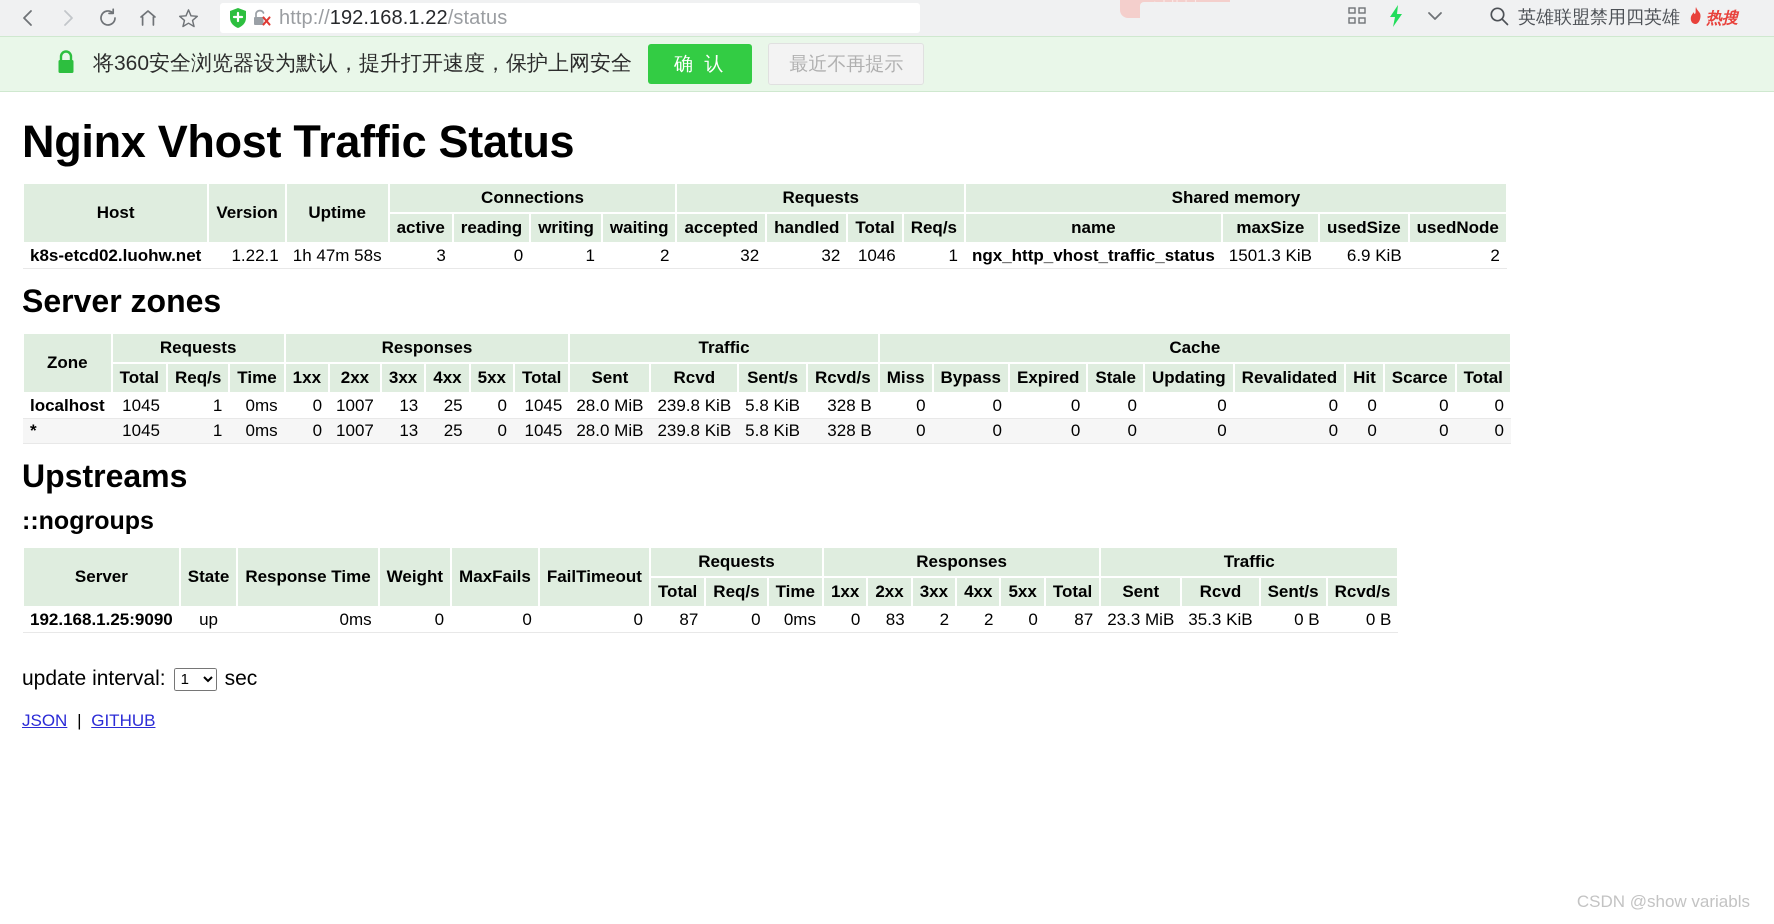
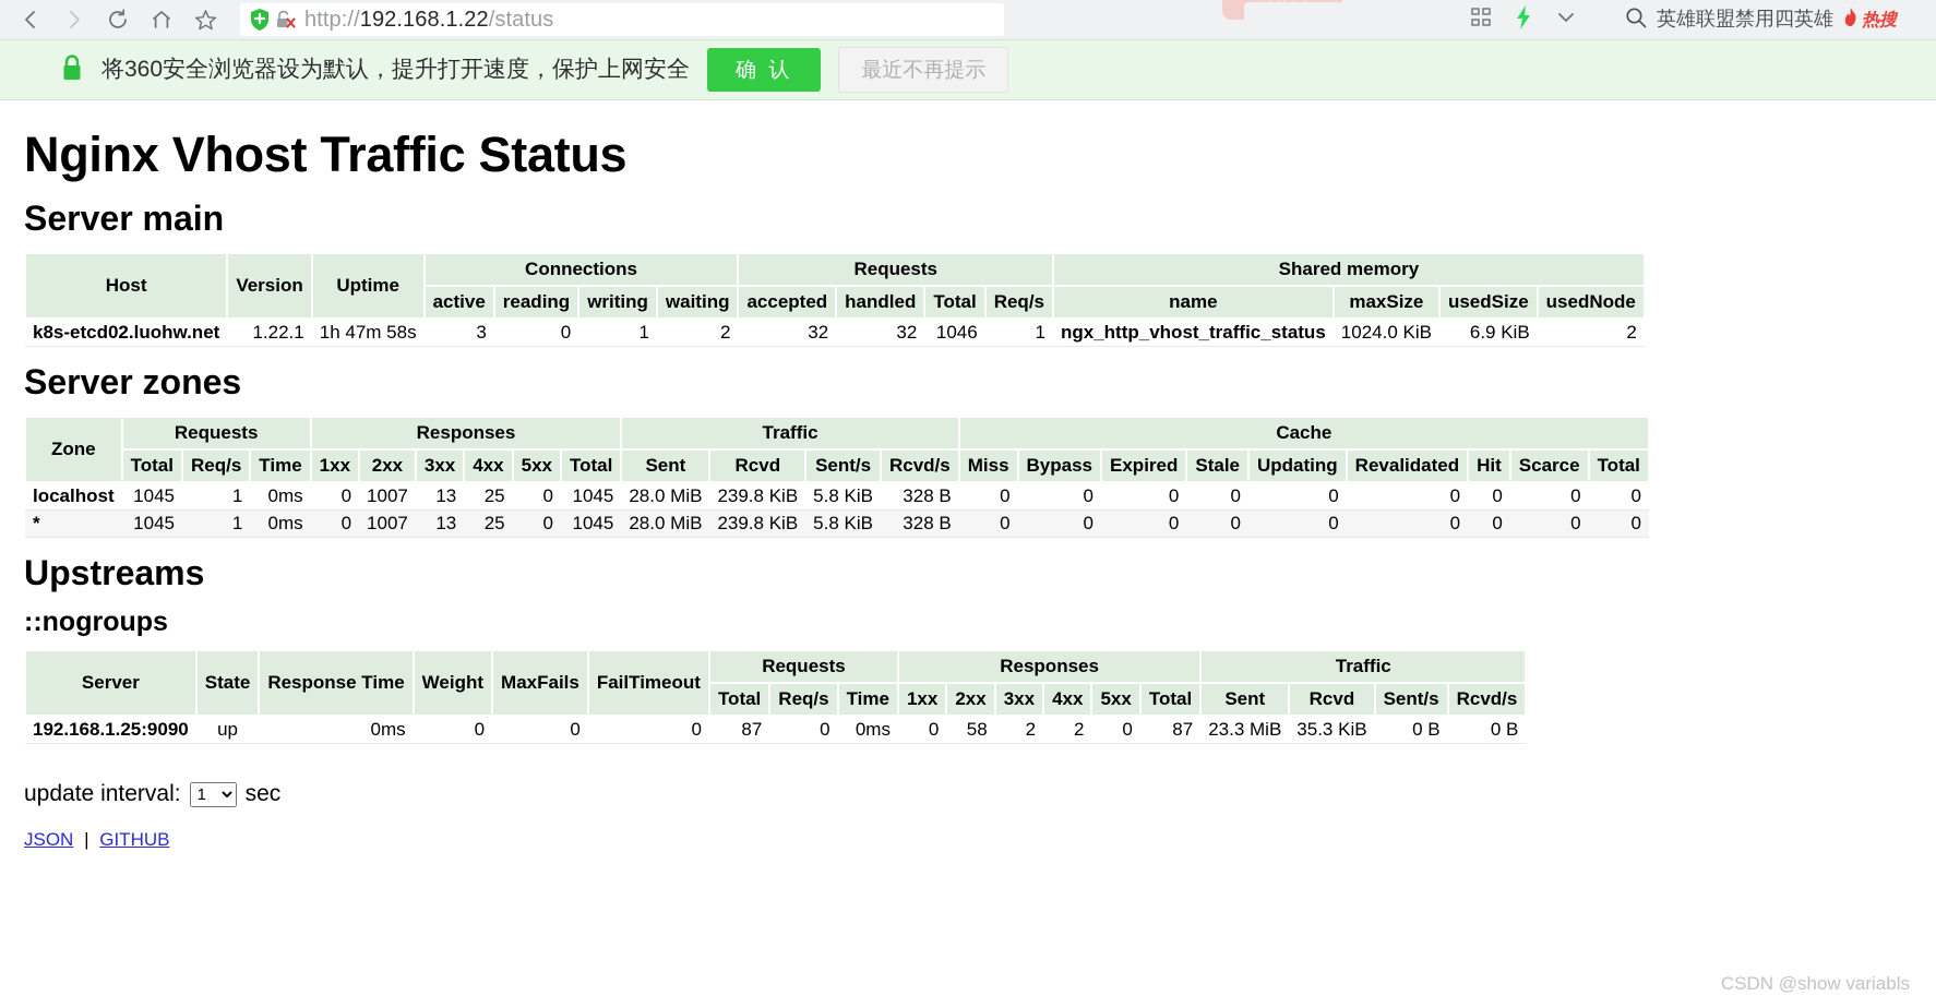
  http://192.168.1.22/status
  英雄联盟禁用四英雄
  热搜
  将360安全浏览器设为默认，提升打开速度，保护上网安全
  确 认
  最近不再提示
  Nginx Vhost Traffic Status
+ Server main
  Host	Version	Uptime	Connections	Requests	Shared memory
  active	reading	writing	waiting	accepted	handled	Total	Req/s	name	maxSize	usedSize	usedNode
- k8s-etcd02.luohw.net	1.22.1	1h 47m 58s	3	0	1	2	32	32	1046	1	ngx_http_vhost_traffic_status	1501.3 KiB	6.9 KiB	2
+ k8s-etcd02.luohw.net	1.22.1	1h 47m 58s	3	0	1	2	32	32	1046	1	ngx_http_vhost_traffic_status	1024.0 KiB	6.9 KiB	2
  Server zones
  Zone	Requests	Responses	Traffic	Cache
  Total	Req/s	Time	1xx	2xx	3xx	4xx	5xx	Total	Sent	Rcvd	Sent/s	Rcvd/s	Miss	Bypass	Expired	Stale	Updating	Revalidated	Hit	Scarce	Total
  localhost	1045	1	0ms	0	1007	13	25	0	1045	28.0 MiB	239.8 KiB	5.8 KiB	328 B	0	0	0	0	0	0	0	0	0
  *	1045	1	0ms	0	1007	13	25	0	1045	28.0 MiB	239.8 KiB	5.8 KiB	328 B	0	0	0	0	0	0	0	0	0
  Upstreams
  ::nogroups
  Server	State	Response Time	Weight	MaxFails	FailTimeout	Requests	Responses	Traffic
  Total	Req/s	Time	1xx	2xx	3xx	4xx	5xx	Total	Sent	Rcvd	Sent/s	Rcvd/s
- 192.168.1.25:9090	up	0ms	0	0	0	87	0	0ms	0	83	2	2	0	87	23.3 MiB	35.3 KiB	0 B	0 B
+ 192.168.1.25:9090	up	0ms	0	0	0	87	0	0ms	0	58	2	2	0	87	23.3 MiB	35.3 KiB	0 B	0 B
  update interval:
  1
  sec
  JSON | GITHUB
  CSDN @show variabls
